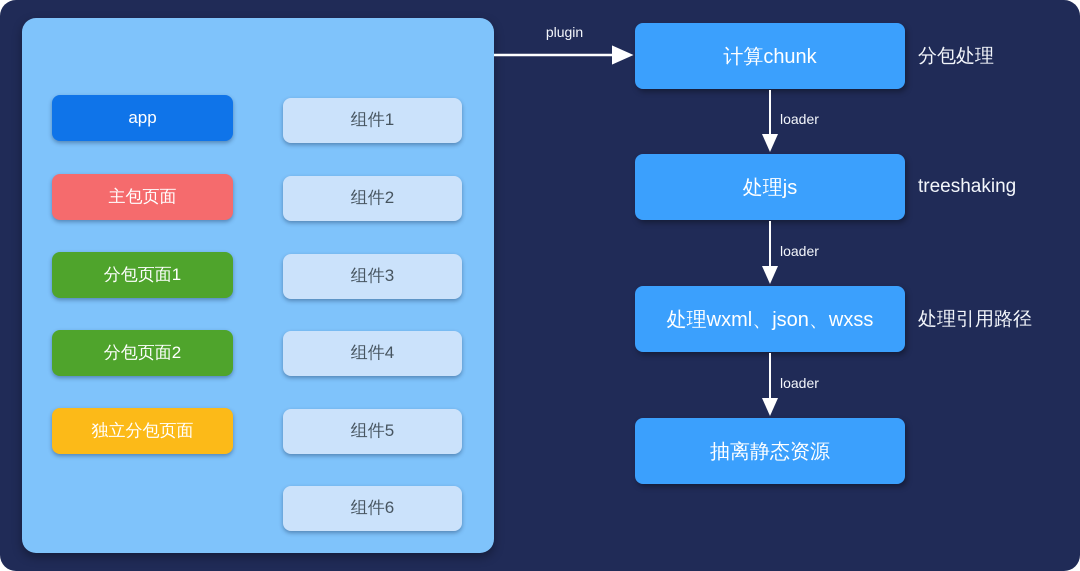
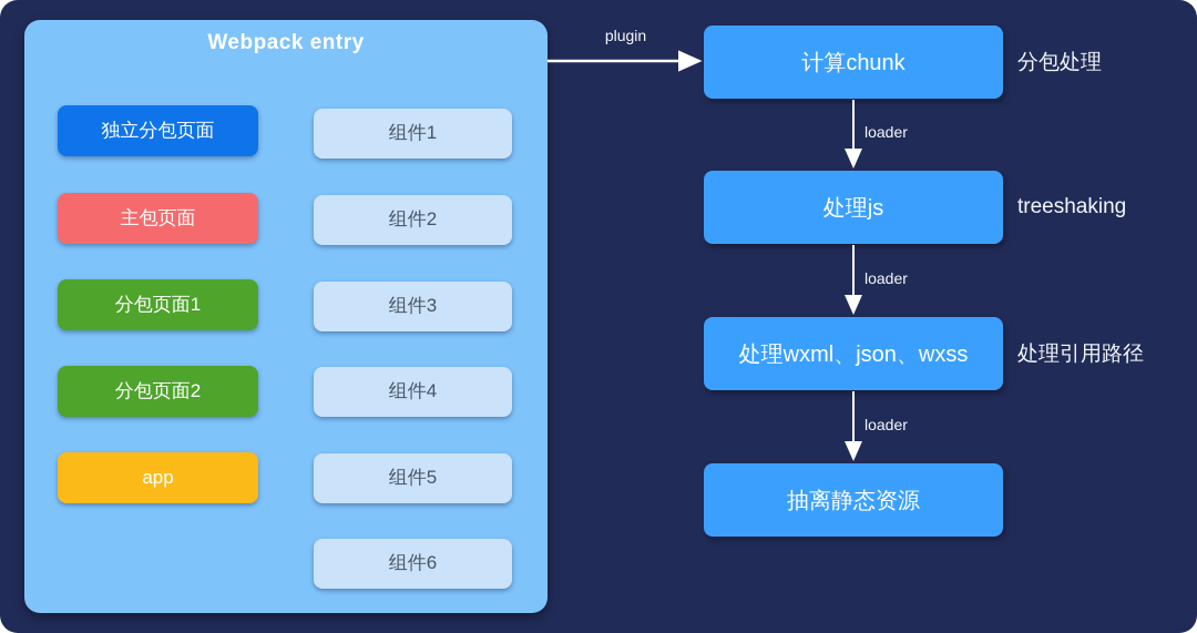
+ Webpack entry
- app
+ 独立分包页面
  主包页面
  分包页面1
  分包页面2
- 独立分包页面
+ app
  组件1
  组件2
  组件3
  组件4
  组件5
  组件6
  计算chunk
  处理js
  处理wxml、json、wxss
  抽离静态资源
  分包处理
  treeshaking
  处理引用路径
  plugin
  loader
  loader
  loader
